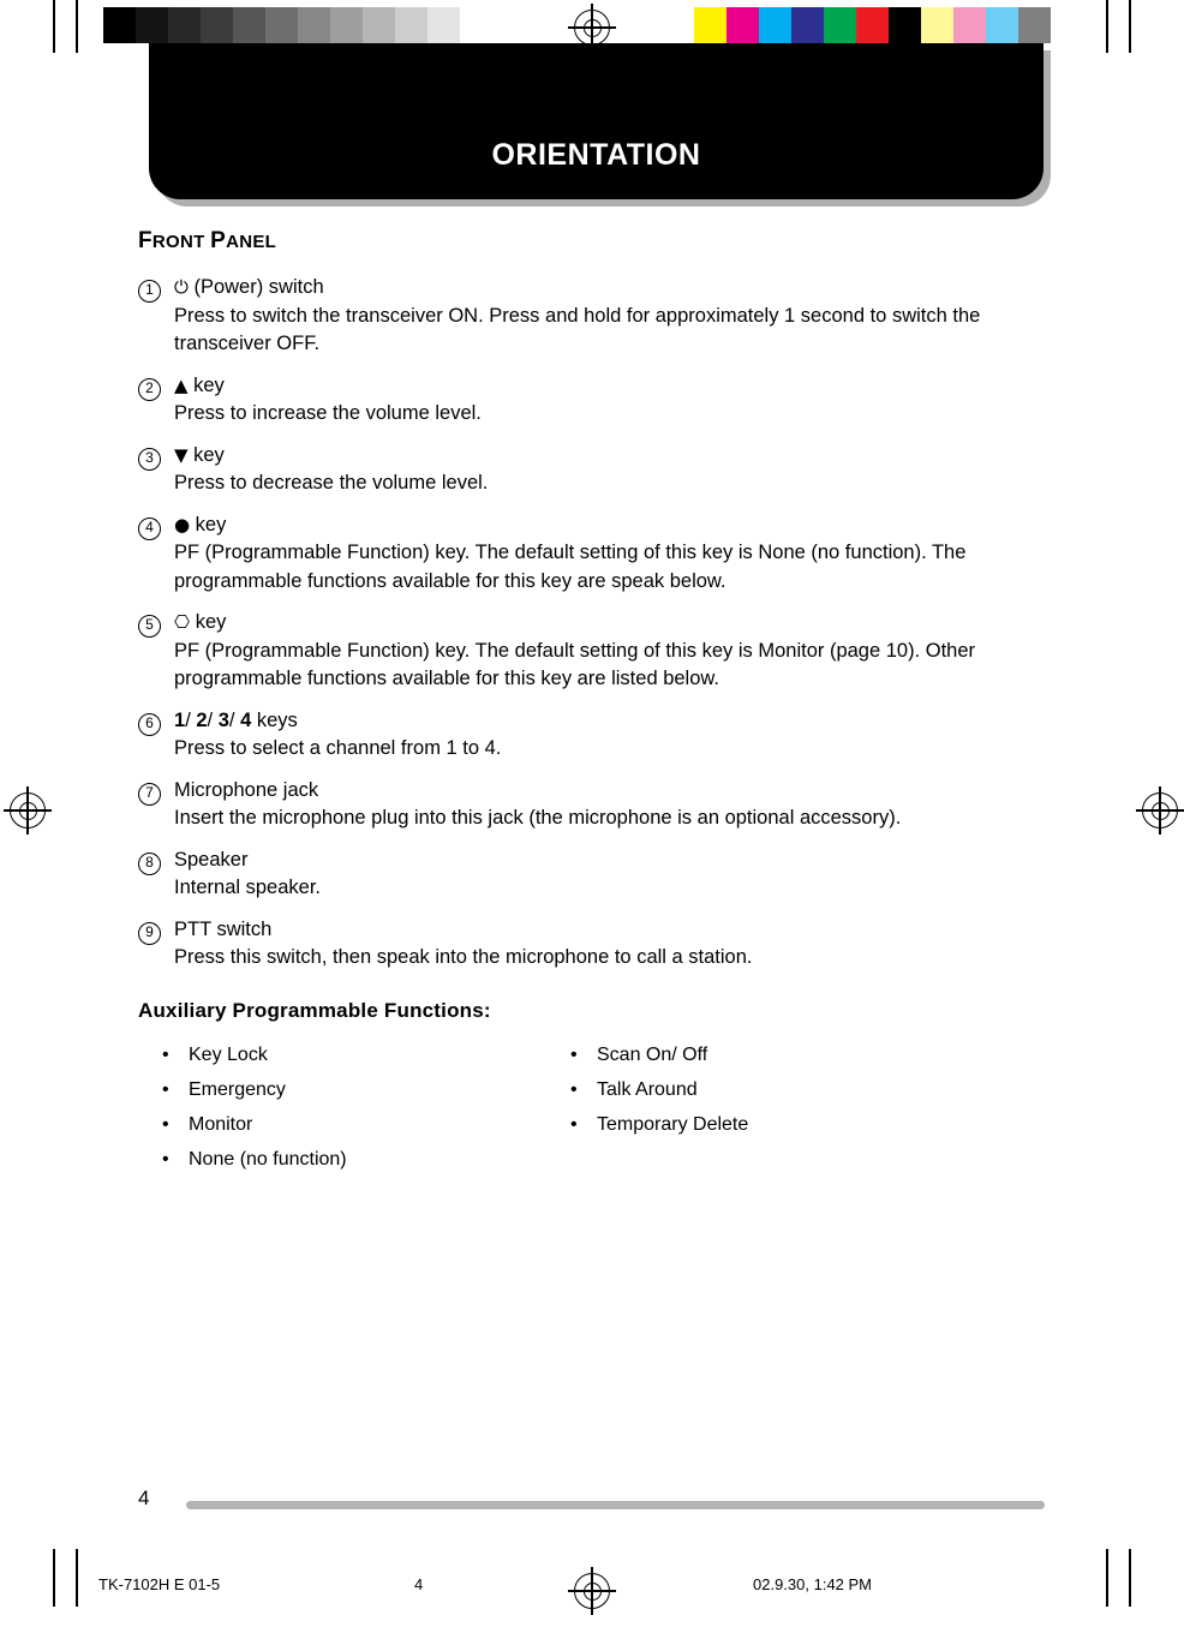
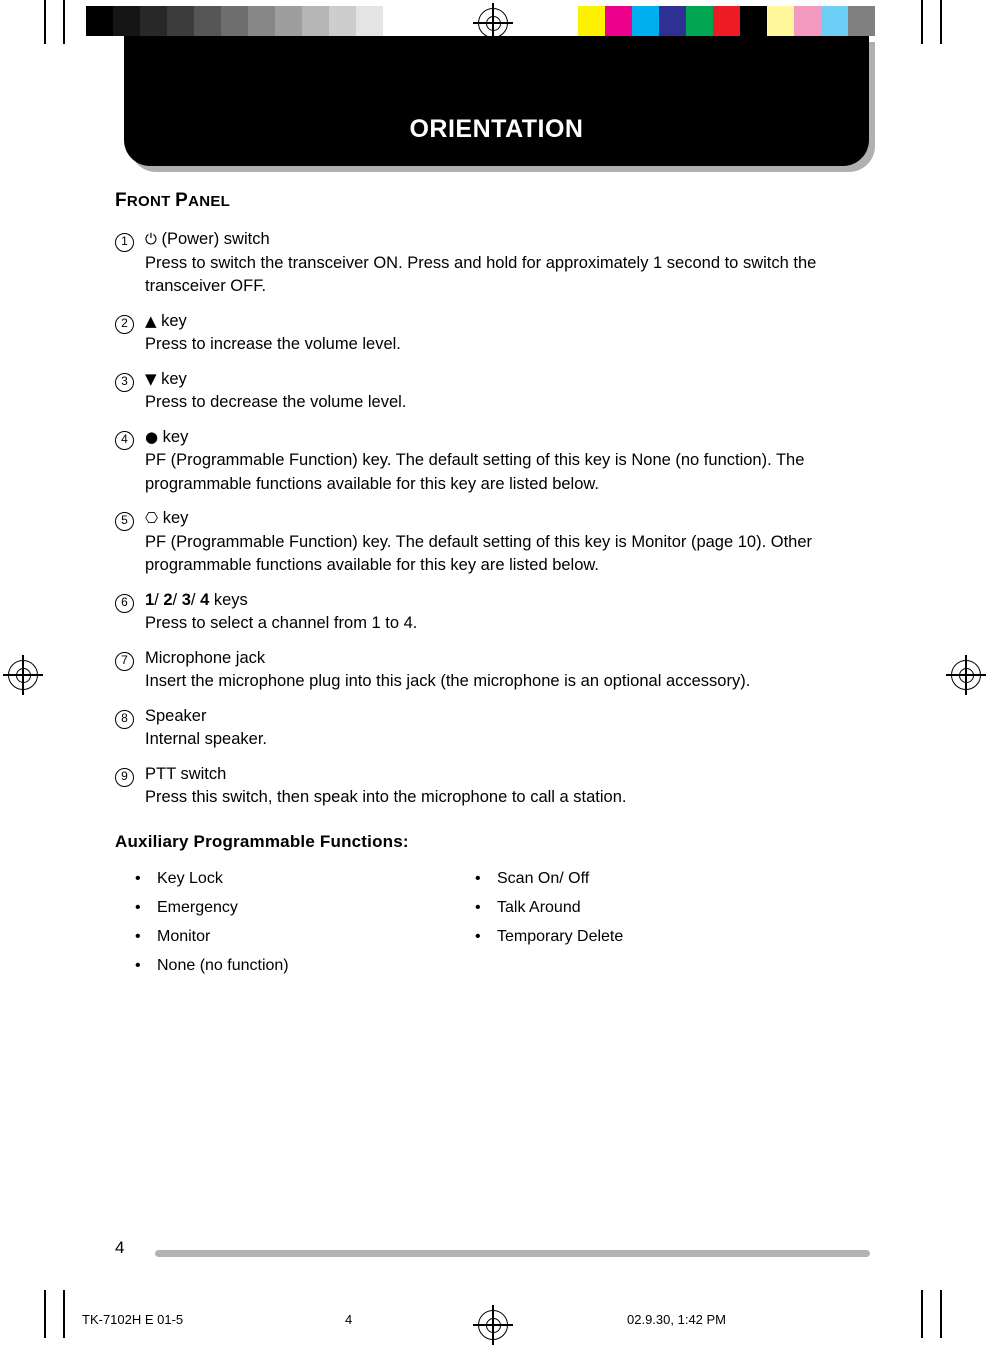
  ORIENTATION
  FRONT PANEL
  1
  ⏻ (Power) switch
  Press to switch the transceiver ON. Press and hold for approximately 1 second to switch the transceiver OFF.
  2
  ▲ key
  Press to increase the volume level.
  3
  ▼ key
  Press to decrease the volume level.
  4
  ● key
- PF (Programmable Function) key. The default setting of this key is None (no function). The programmable functions available for this key are speak below.
+ PF (Programmable Function) key. The default setting of this key is None (no function). The programmable functions available for this key are listed below.
  5
  ⎔ key
  PF (Programmable Function) key. The default setting of this key is Monitor (page 10). Other programmable functions available for this key are listed below.
  6
  1/ 2/ 3/ 4 keys
  Press to select a channel from 1 to 4.
  7
  Microphone jack
  Insert the microphone plug into this jack (the microphone is an optional accessory).
  8
  Speaker
  Internal speaker.
  9
  PTT switch
  Press this switch, then speak into the microphone to call a station.
  Auxiliary Programmable Functions:
  •
  Key Lock
  •
  Emergency
  •
  Monitor
  •
  None (no function)
  •
  Scan On/ Off
  •
  Talk Around
  •
  Temporary Delete
  4
  TK-7102H E 01-5
  4
  02.9.30, 1:42 PM
